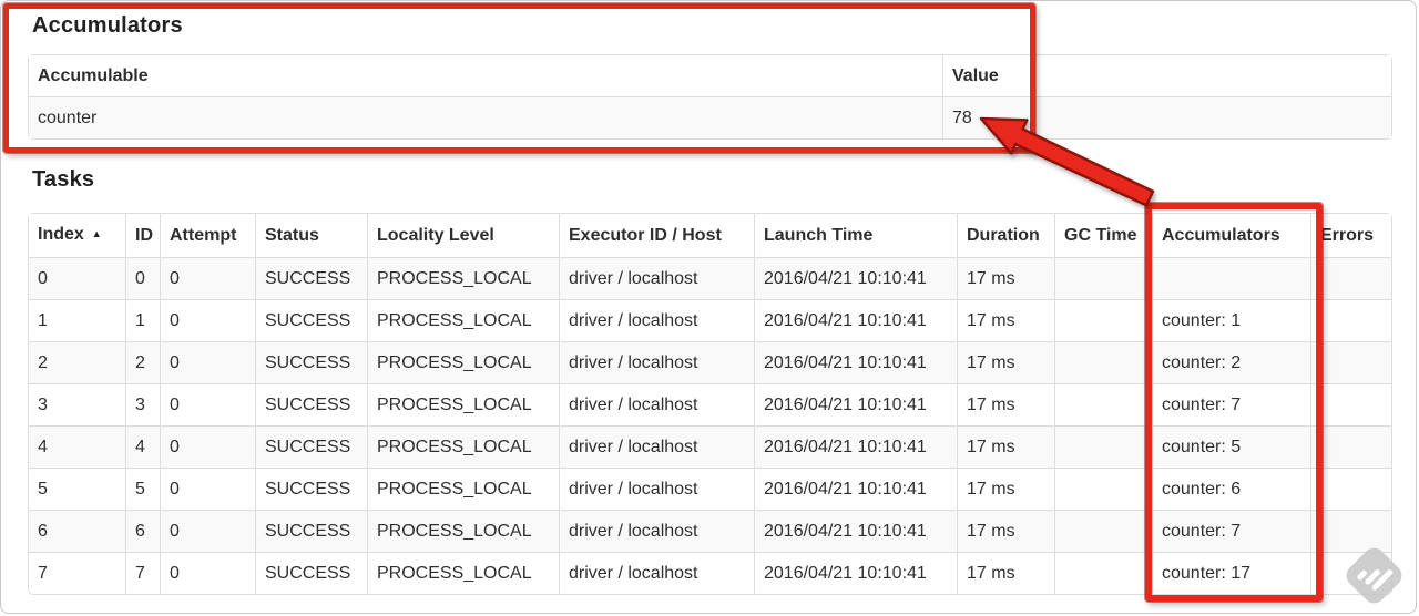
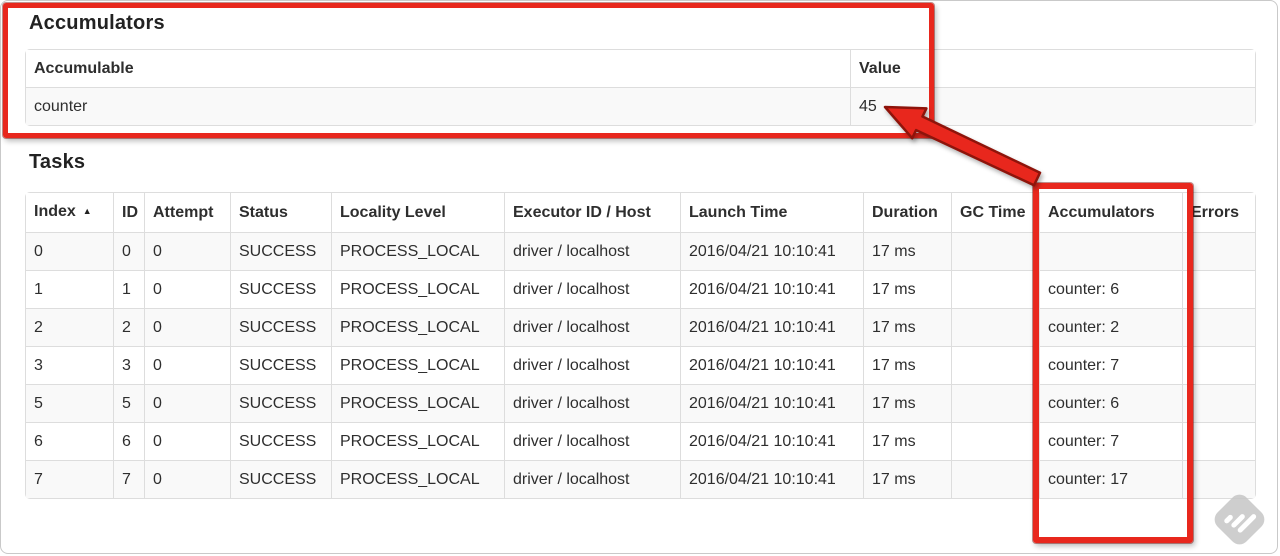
  Accumulators
  Accumulable	Value
- counter	78
+ counter	45
  Tasks
  Index ▲	ID	Attempt	Status	Locality Level	Executor ID / Host	Launch Time	Duration	GC Time	Accumulators	Errors
  0	0	0	SUCCESS	PROCESS_LOCAL	driver / localhost	2016/04/21 10:10:41	17 ms
- 1	1	0	SUCCESS	PROCESS_LOCAL	driver / localhost	2016/04/21 10:10:41	17 ms		counter: 1
+ 1	1	0	SUCCESS	PROCESS_LOCAL	driver / localhost	2016/04/21 10:10:41	17 ms		counter: 6
  2	2	0	SUCCESS	PROCESS_LOCAL	driver / localhost	2016/04/21 10:10:41	17 ms		counter: 2
  3	3	0	SUCCESS	PROCESS_LOCAL	driver / localhost	2016/04/21 10:10:41	17 ms		counter: 7
- 4	4	0	SUCCESS	PROCESS_LOCAL	driver / localhost	2016/04/21 10:10:41	17 ms		counter: 5
  5	5	0	SUCCESS	PROCESS_LOCAL	driver / localhost	2016/04/21 10:10:41	17 ms		counter: 6
  6	6	0	SUCCESS	PROCESS_LOCAL	driver / localhost	2016/04/21 10:10:41	17 ms		counter: 7
  7	7	0	SUCCESS	PROCESS_LOCAL	driver / localhost	2016/04/21 10:10:41	17 ms		counter: 17
